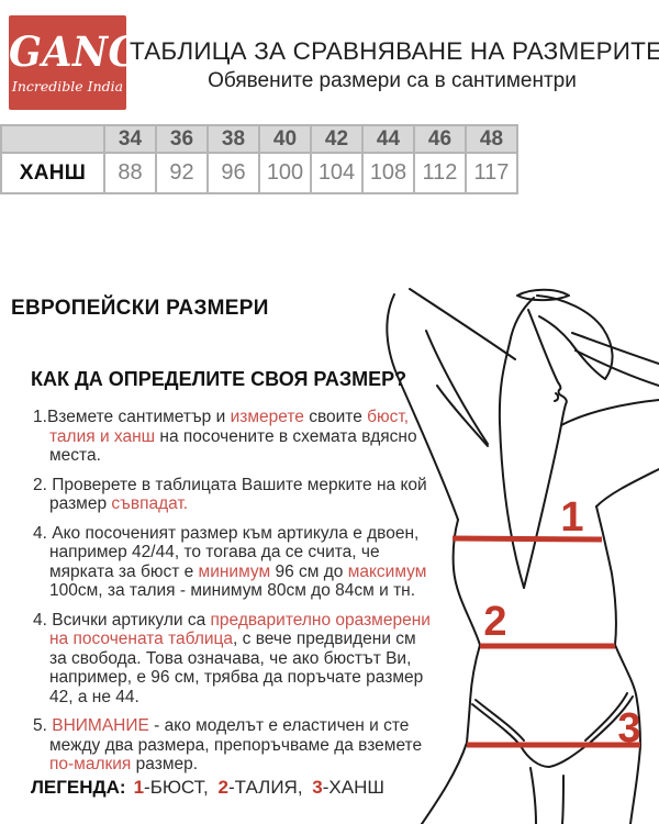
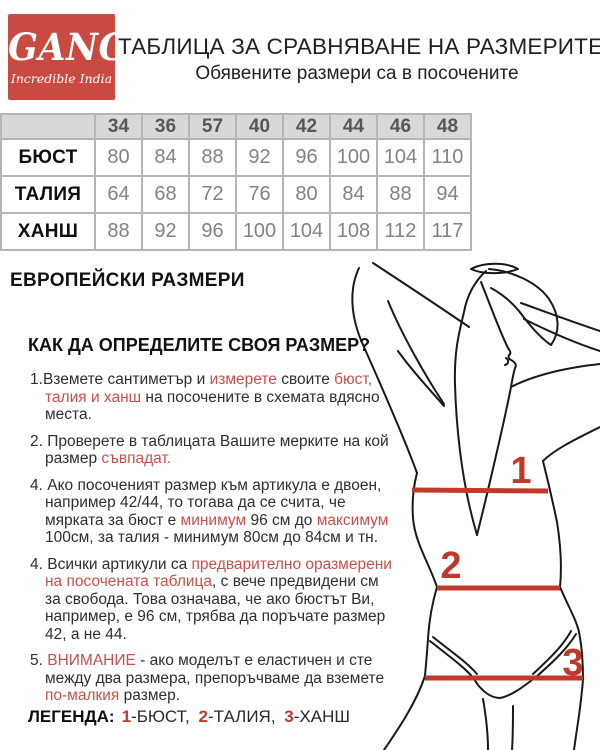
  GANG
  Incredible India
  ТАБЛИЦА ЗА СРАВНЯВАНЕ НА РАЗМЕРИТЕ
- Обявените размери са в сантиментри
+ Обявените размери са в посочените
- 	34	36	38	40	42	44	46	48
+ 	34	36	57	40	42	44	46	48
+ БЮСТ	80	84	88	92	96	100	104	110
+ ТАЛИЯ	64	68	72	76	80	84	88	94
  ХАНШ	88	92	96	100	104	108	112	117
  ЕВРОПЕЙСКИ РАЗМЕРИ
  КАК ДА ОПРЕДЕЛИТЕ СВОЯ РАЗМЕР?
  1.Вземете сантиметър и измерете своите бюст, талия и ханш на посочените в схемата вдясно места.
  2. Проверете в таблицата Вашите мерките на кой размер съвпадат.
  4. Ако посоченият размер към артикула е двоен, например 42/44, то тогава да се счита, че мярката за бюст е минимум 96 см до максимум 100см, за талия - минимум 80см до 84см и тн.
  4. Всички артикули са предварително оразмерени на посочената таблица, с вече предвидени см за свобода. Това означава, че ако бюстът Ви, например, е 96 см, трябва да поръчате размер 42, а не 44.
  5. ВНИМАНИЕ - ако моделът е еластичен и сте между два размера, препоръчваме да вземете по-малкия размер.
  ЛЕГЕНДА: 1-БЮСТ, 2-ТАЛИЯ, 3-ХАНШ
  1
  2
  3
